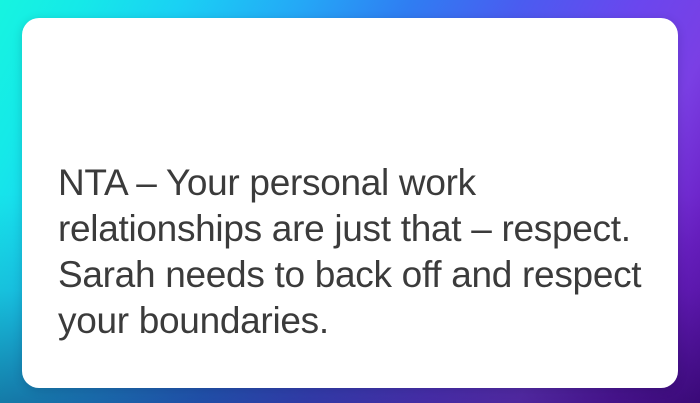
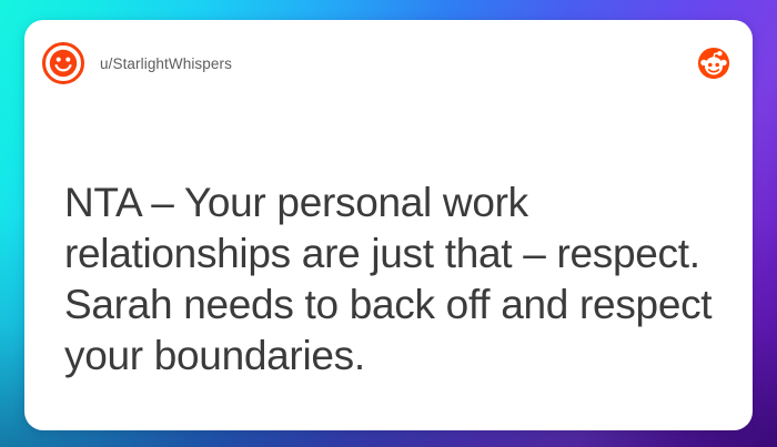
+ u/StarlightWhispers
  NTA – Your personal work relationships are just that – respect. Sarah needs to back off and respect your boundaries.
